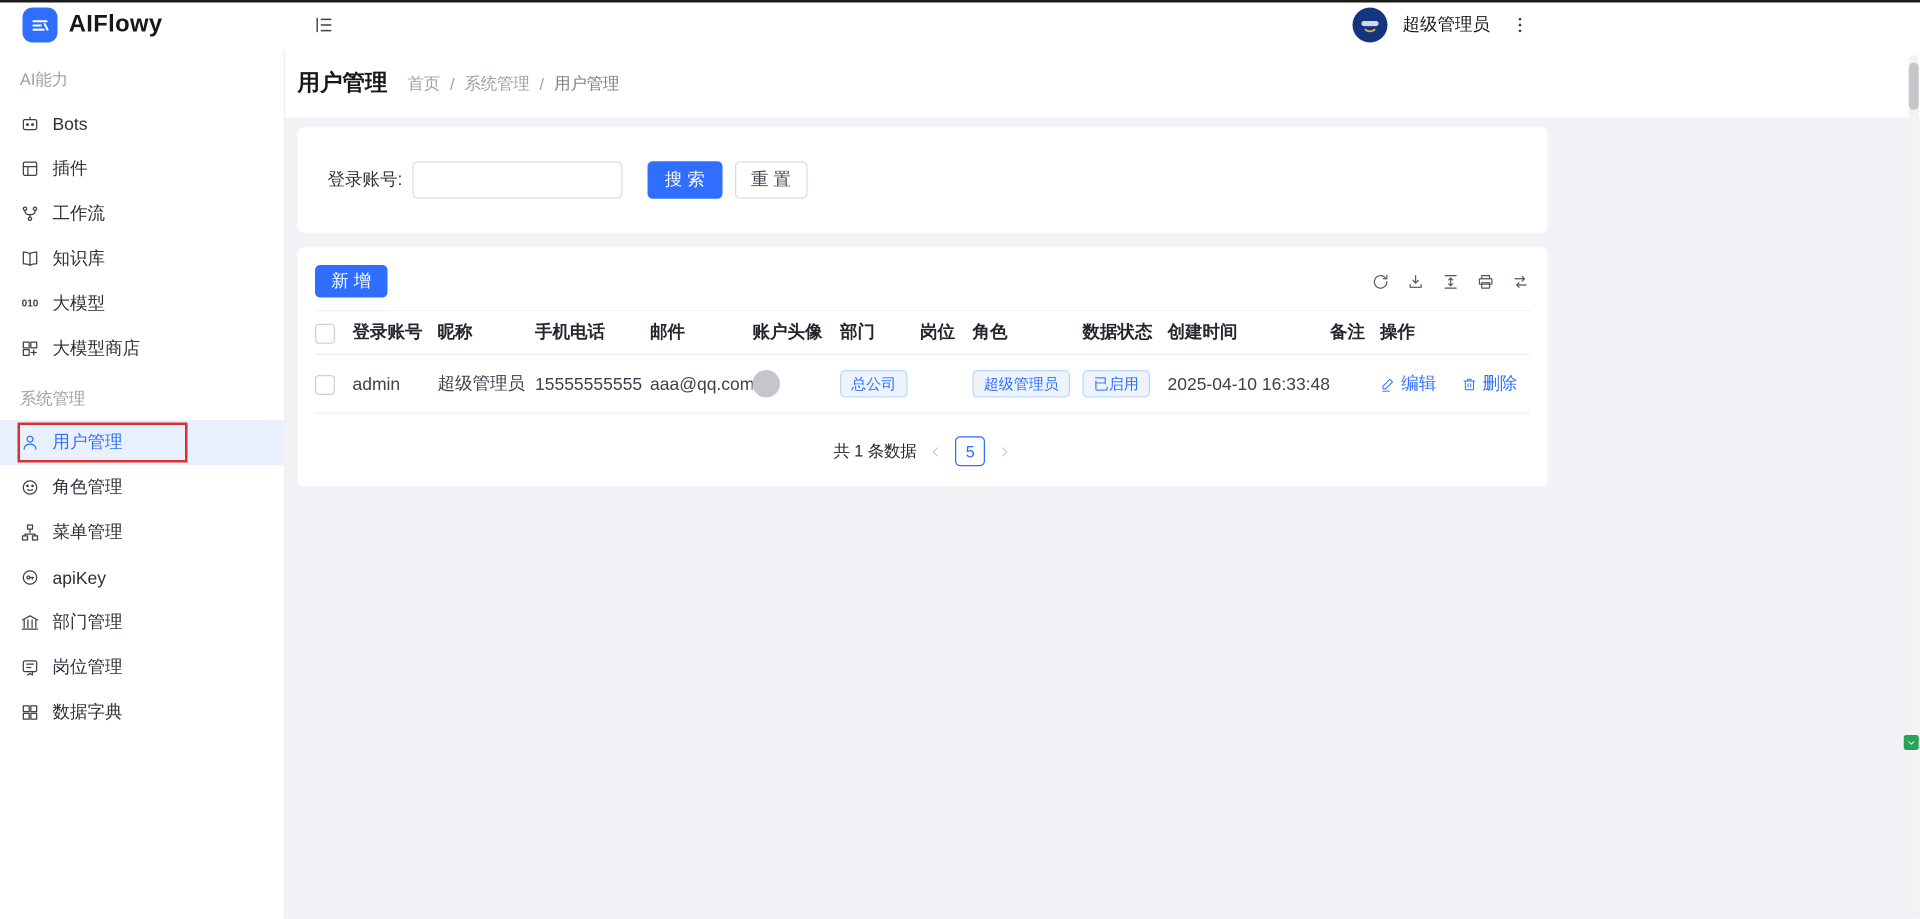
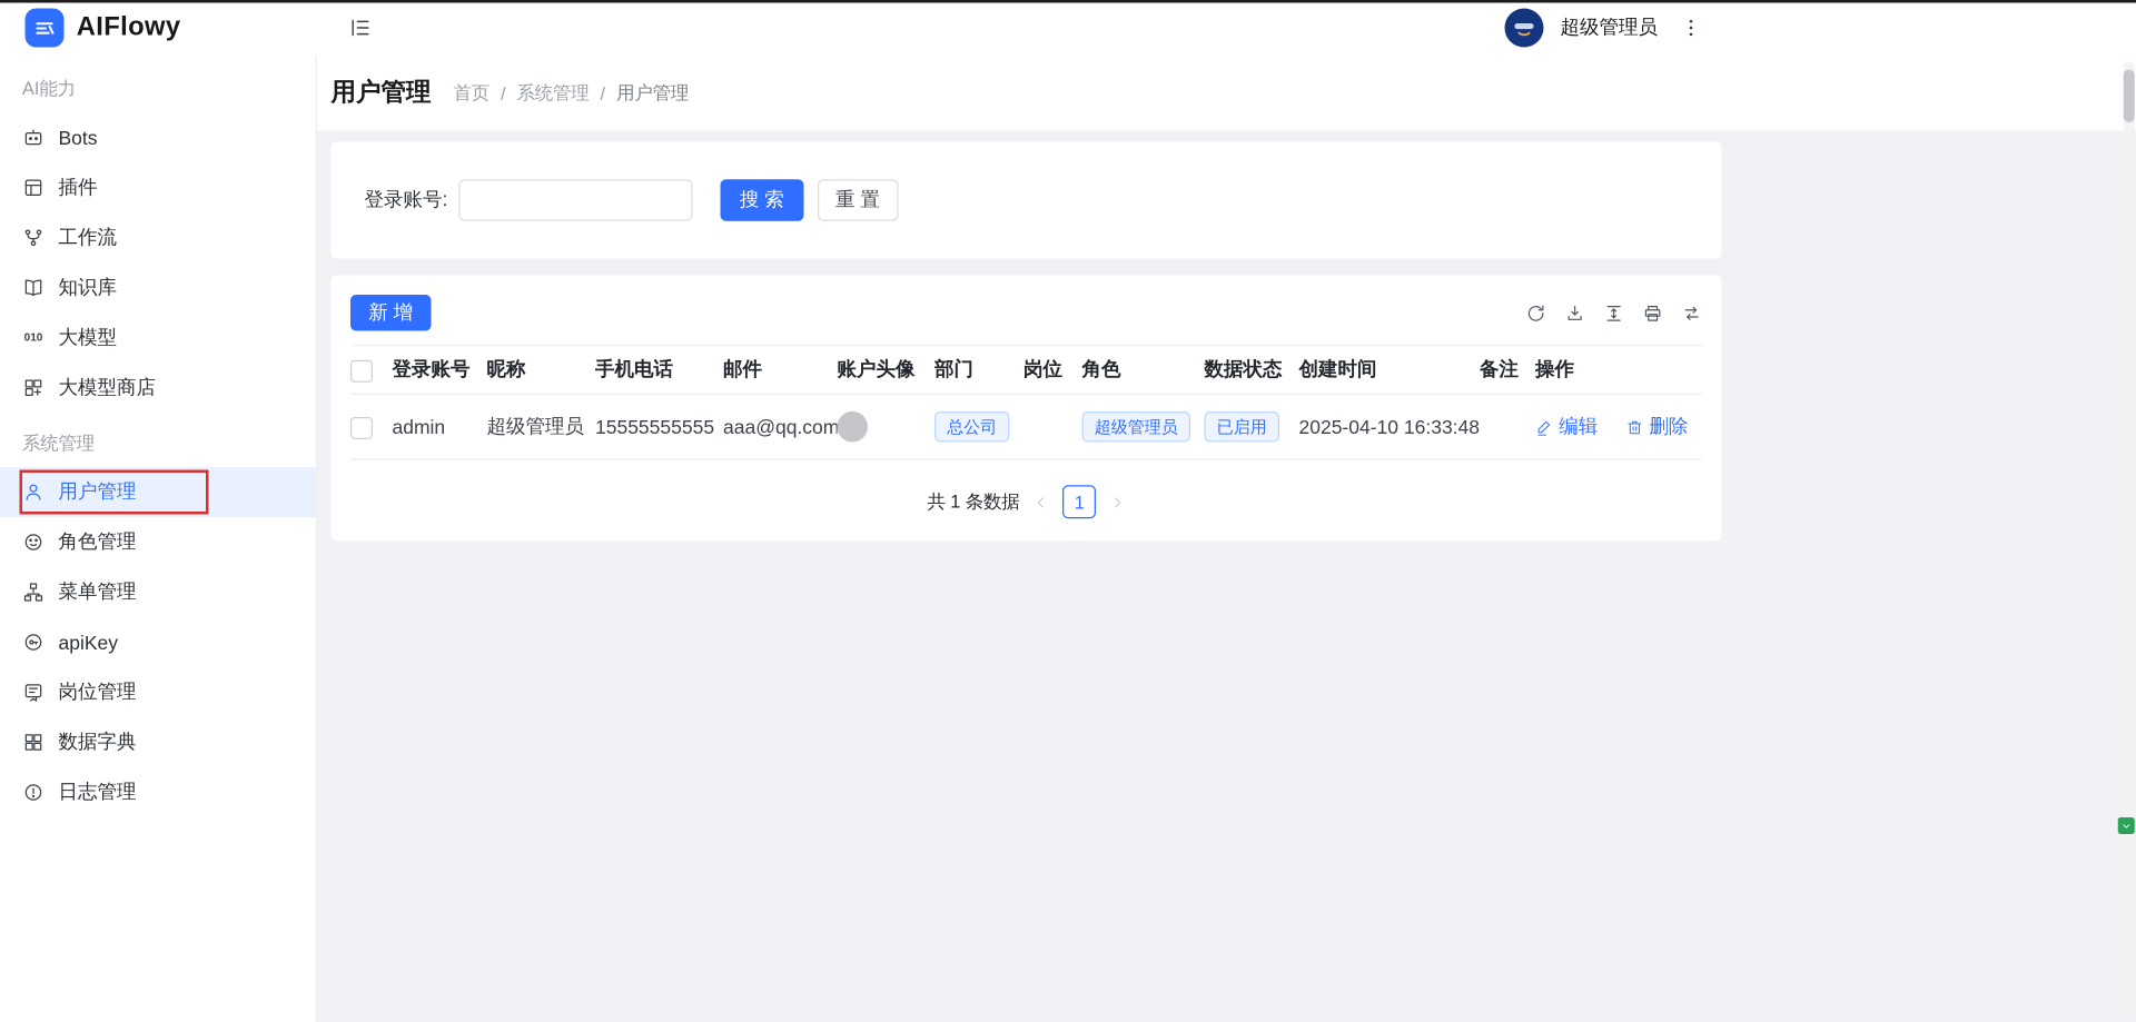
  AIFlowy
  超级管理员
  AI能力
  Bots
  插件
  工作流
  知识库
  010
  大模型
  大模型商店
  系统管理
  用户管理
  角色管理
  菜单管理
  apiKey
- 部门管理
  岗位管理
  数据字典
+ 日志管理
  用户管理
  首页
  /
  系统管理
  /
  用户管理
  登录账号:
  搜 索
  重 置
  新 增
  	登录账号	昵称	手机电话	邮件	账户头像	部门	岗位	角色	数据状态	创建时间	备注	操作
  	admin	超级管理员	15555555555	aaa@qq.com		总公司		超级管理员	已启用	2025-04-10 16:33:48		编辑 删除
  共 1 条数据
- 5
+ 1
